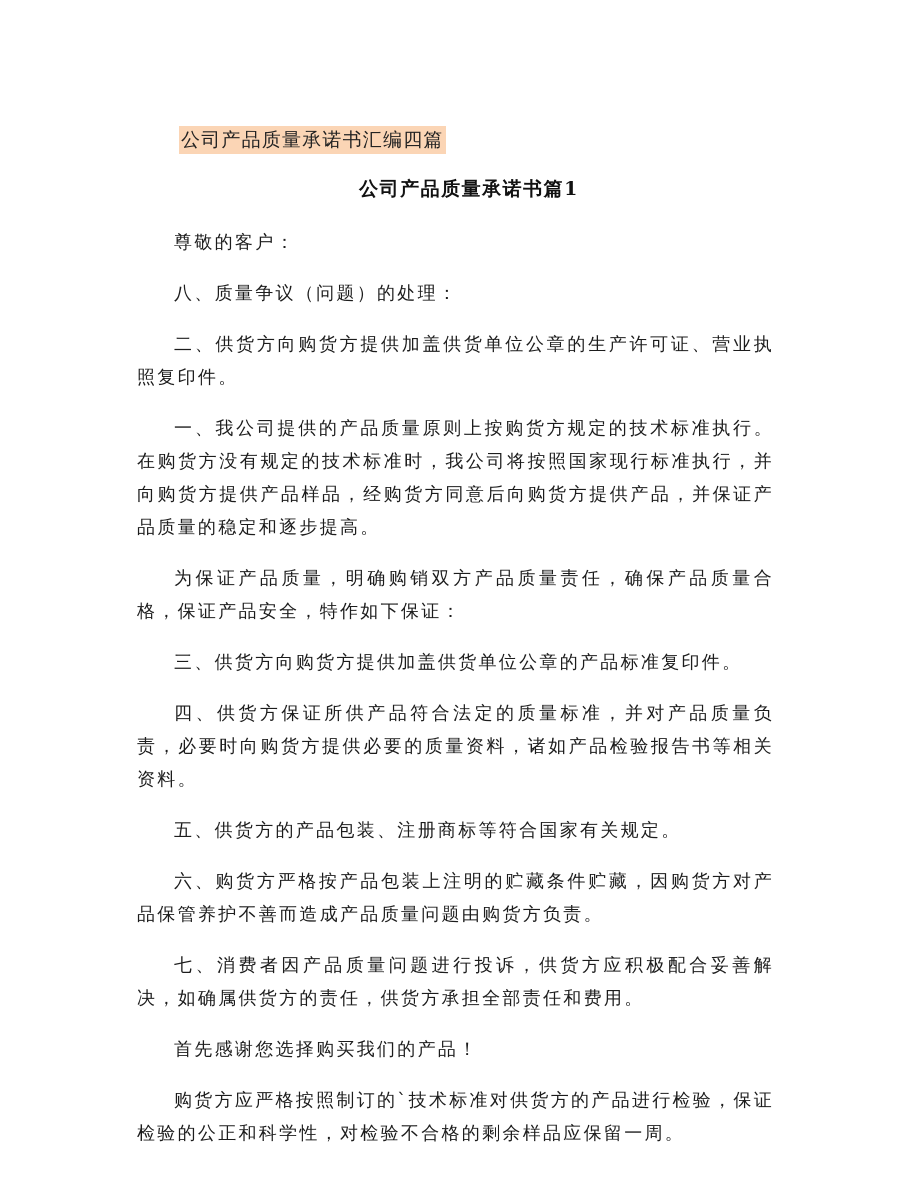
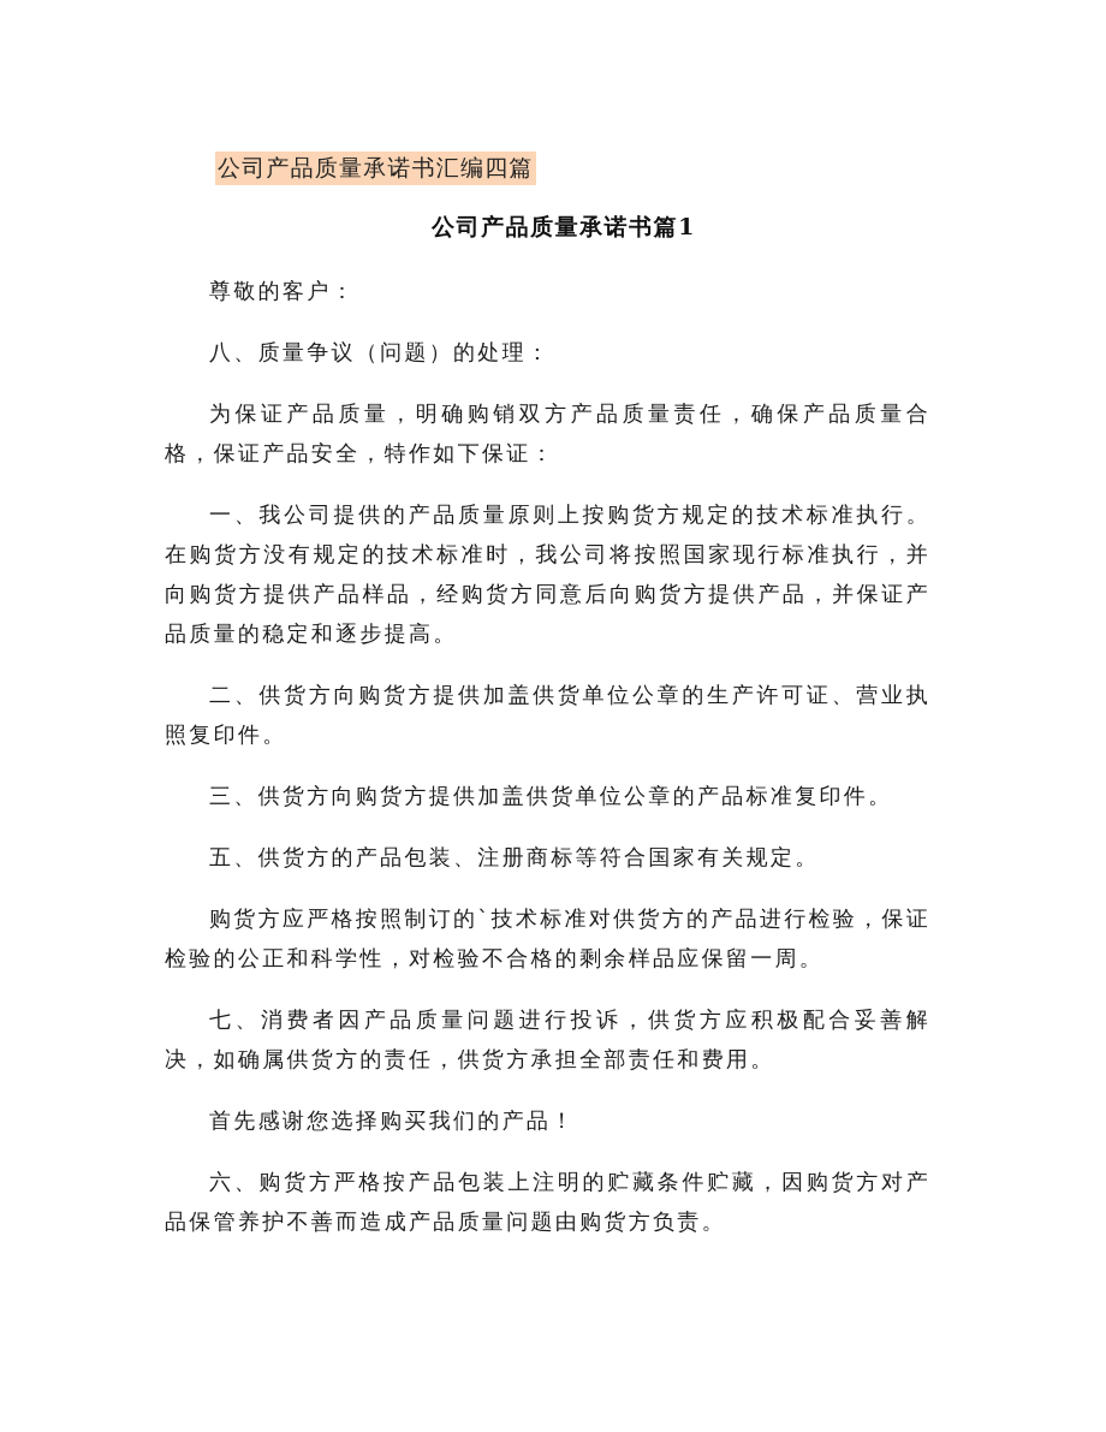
  公司产品质量承诺书汇编四篇
  公司产品质量承诺书篇1
  尊敬的客户：
  八、质量争议（问题）的处理：
- 二、供货方向购货方提供加盖供货单位公章的生产许可证、营业执照复印件。
+ 为保证产品质量，明确购销双方产品质量责任，确保产品质量合格，保证产品安全，特作如下保证：
  一、我公司提供的产品质量原则上按购货方规定的技术标准执行。在购货方没有规定的技术标准时，我公司将按照国家现行标准执行，并向购货方提供产品样品，经购货方同意后向购货方提供产品，并保证产品质量的稳定和逐步提高。
- 为保证产品质量，明确购销双方产品质量责任，确保产品质量合格，保证产品安全，特作如下保证：
+ 二、供货方向购货方提供加盖供货单位公章的生产许可证、营业执照复印件。
  三、供货方向购货方提供加盖供货单位公章的产品标准复印件。
- 四、供货方保证所供产品符合法定的质量标准，并对产品质量负责，必要时向购货方提供必要的质量资料，诸如产品检验报告书等相关资料。
  五、供货方的产品包装、注册商标等符合国家有关规定。
- 六、购货方严格按产品包装上注明的贮藏条件贮藏，因购货方对产品保管养护不善而造成产品质量问题由购货方负责。
+ 购货方应严格按照制订的`技术标准对供货方的产品进行检验，保证检验的公正和科学性，对检验不合格的剩余样品应保留一周。
  七、消费者因产品质量问题进行投诉，供货方应积极配合妥善解决，如确属供货方的责任，供货方承担全部责任和费用。
  首先感谢您选择购买我们的产品！
- 购货方应严格按照制订的`技术标准对供货方的产品进行检验，保证检验的公正和科学性，对检验不合格的剩余样品应保留一周。
+ 六、购货方严格按产品包装上注明的贮藏条件贮藏，因购货方对产品保管养护不善而造成产品质量问题由购货方负责。
